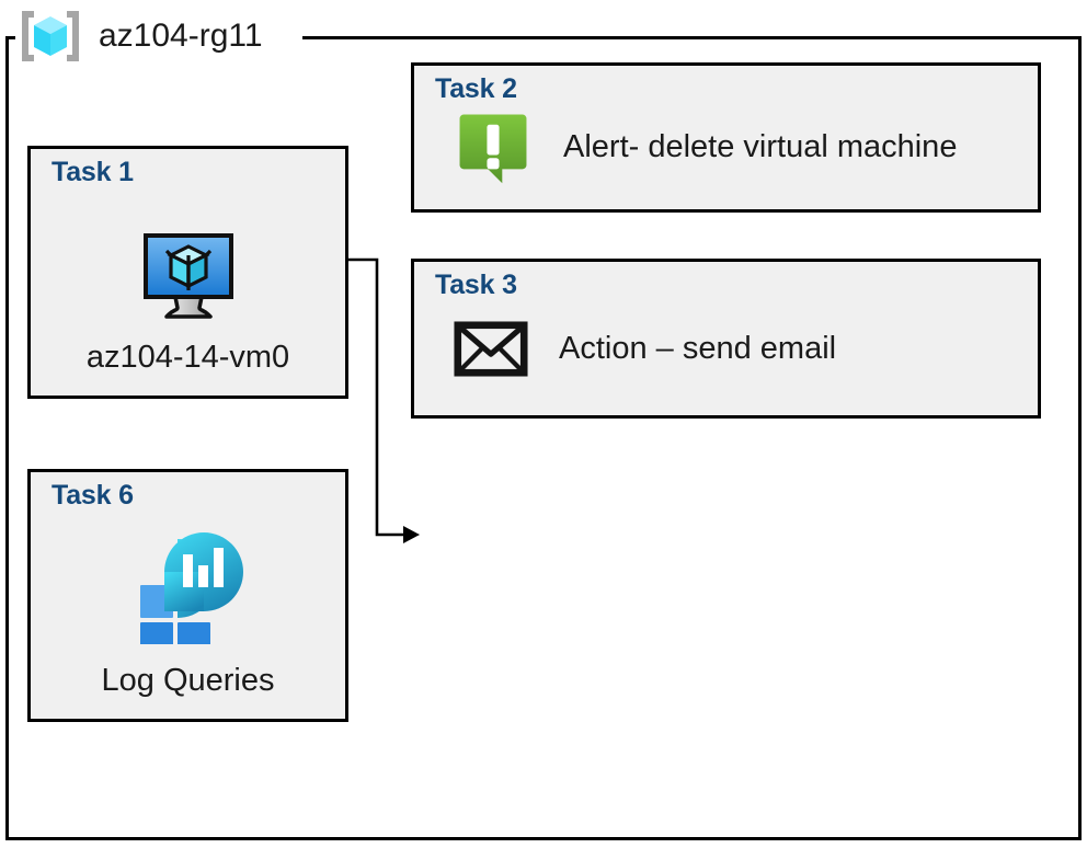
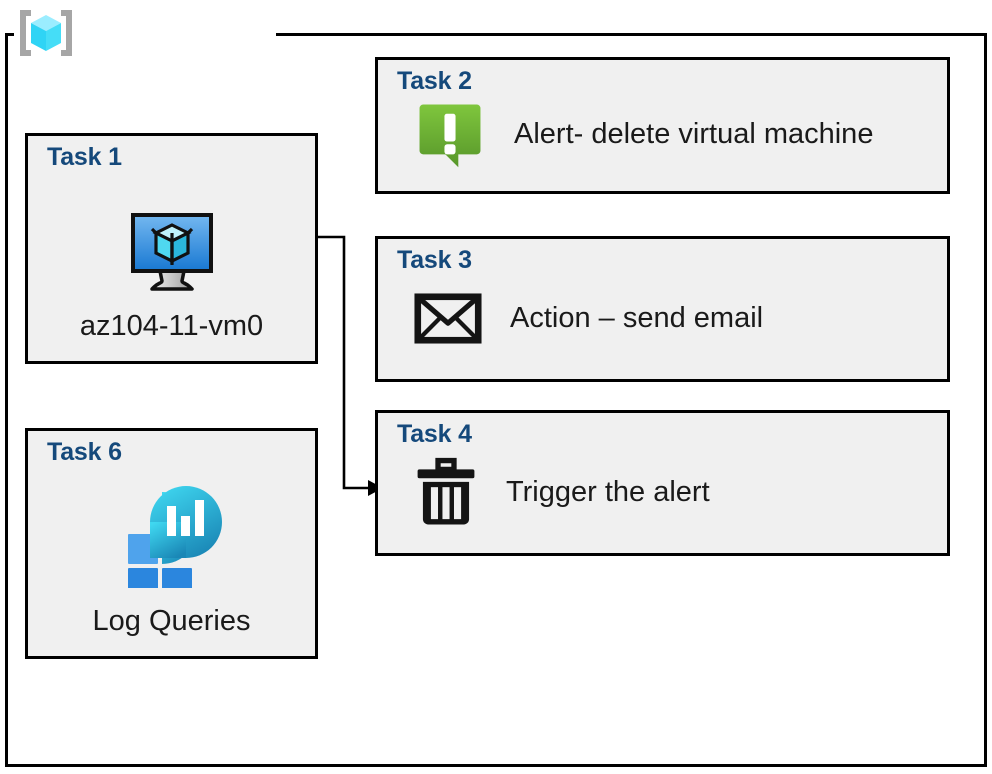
- az104-rg11
  Task 1
- az104-14-vm0
+ az104-11-vm0
  Task 6
  Log Queries
  Task 2
  Alert- delete virtual machine
  Task 3
  Action – send email
+ Task 4
+ Trigger the alert
